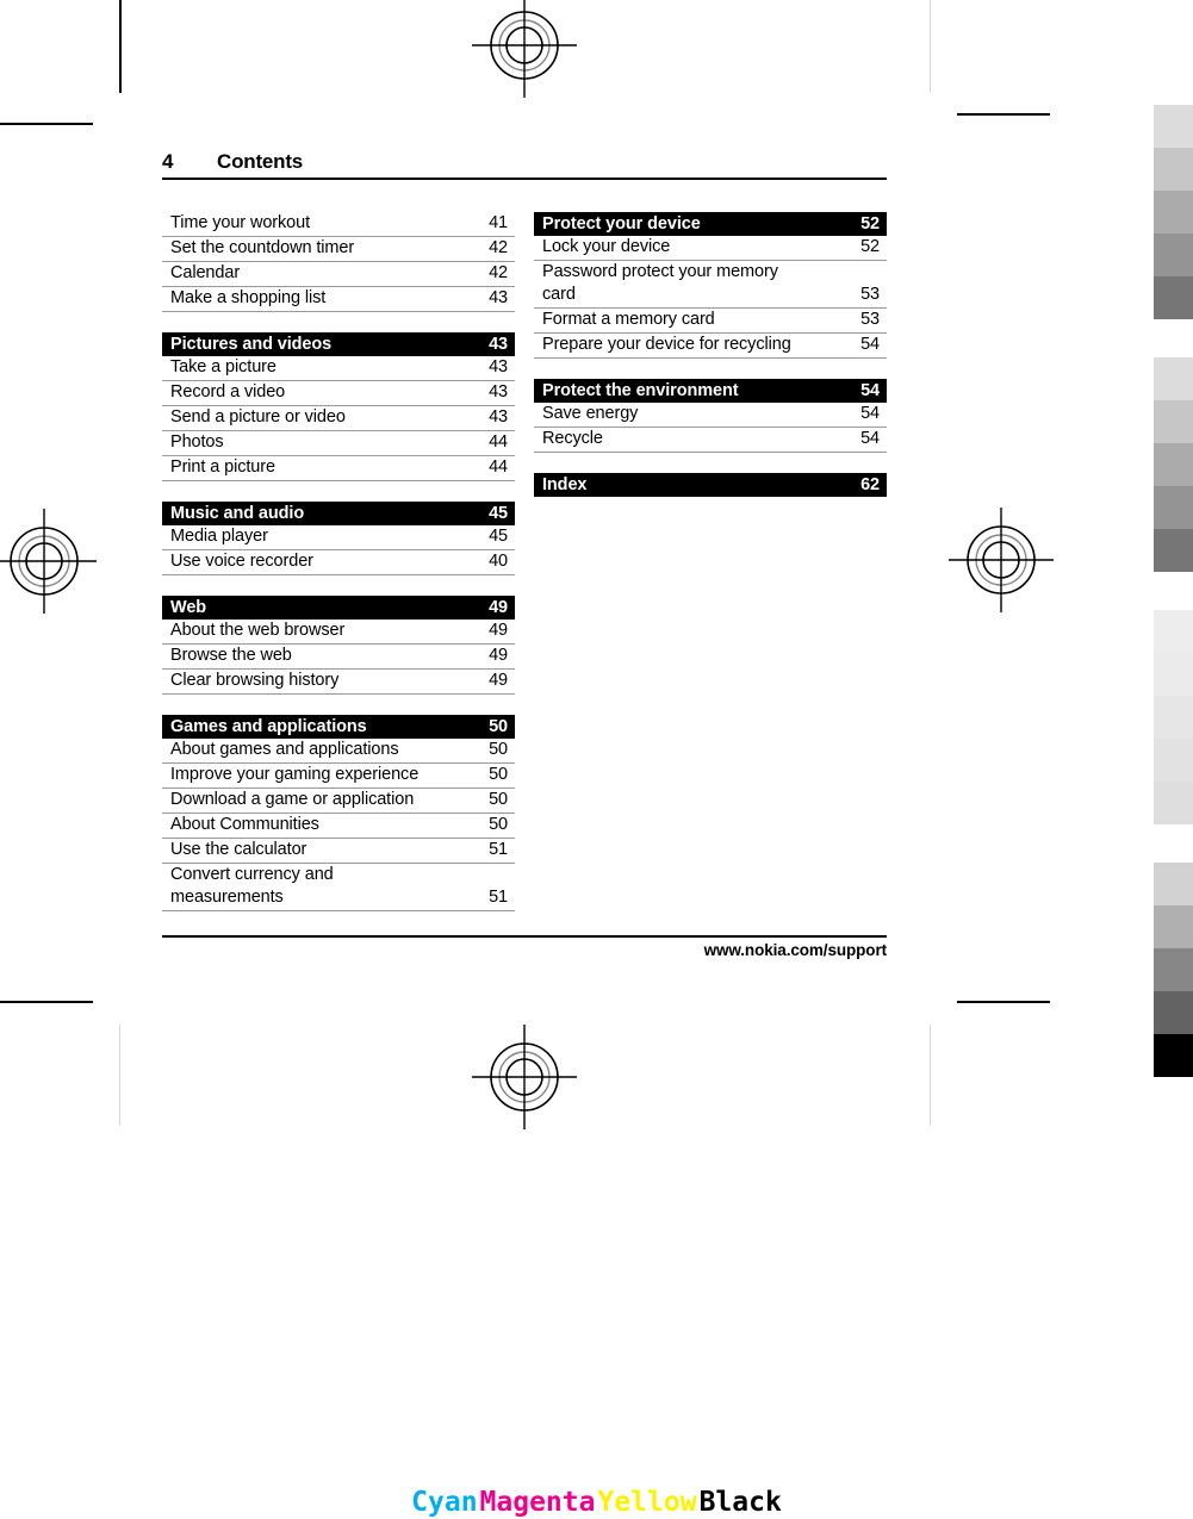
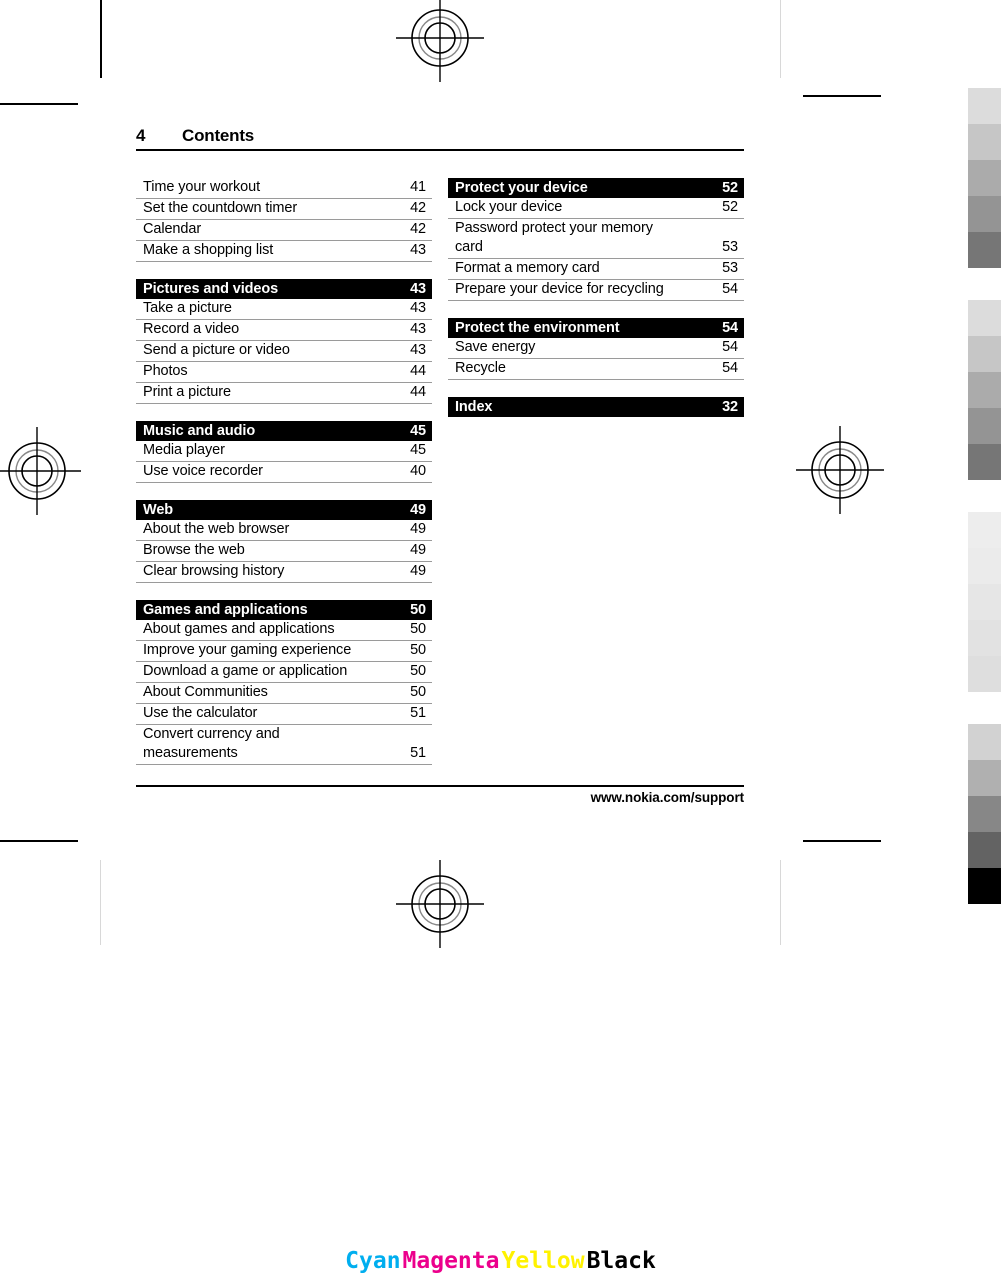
  4
  Contents
  Time your workout
  41
  Set the countdown timer
  42
  Calendar
  42
  Make a shopping list
  43
  Pictures and videos
  43
  Take a picture
  43
  Record a video
  43
  Send a picture or video
  43
  Photos
  44
  Print a picture
  44
  Music and audio
  45
  Media player
  45
  Use voice recorder
  40
  Web
  49
  About the web browser
  49
  Browse the web
  49
  Clear browsing history
  49
  Games and applications
  50
  About games and applications
  50
  Improve your gaming experience
  50
  Download a game or application
  50
  About Communities
  50
  Use the calculator
  51
  Convert currency and
  measurements
  51
  Protect your device
  52
  Lock your device
  52
  Password protect your memory
  card
  53
  Format a memory card
  53
  Prepare your device for recycling
  54
  Protect the environment
  54
  Save energy
  54
  Recycle
  54
  Index
- 62
+ 32
  www.nokia.com/support
  CyanMagentaYellowBlack
